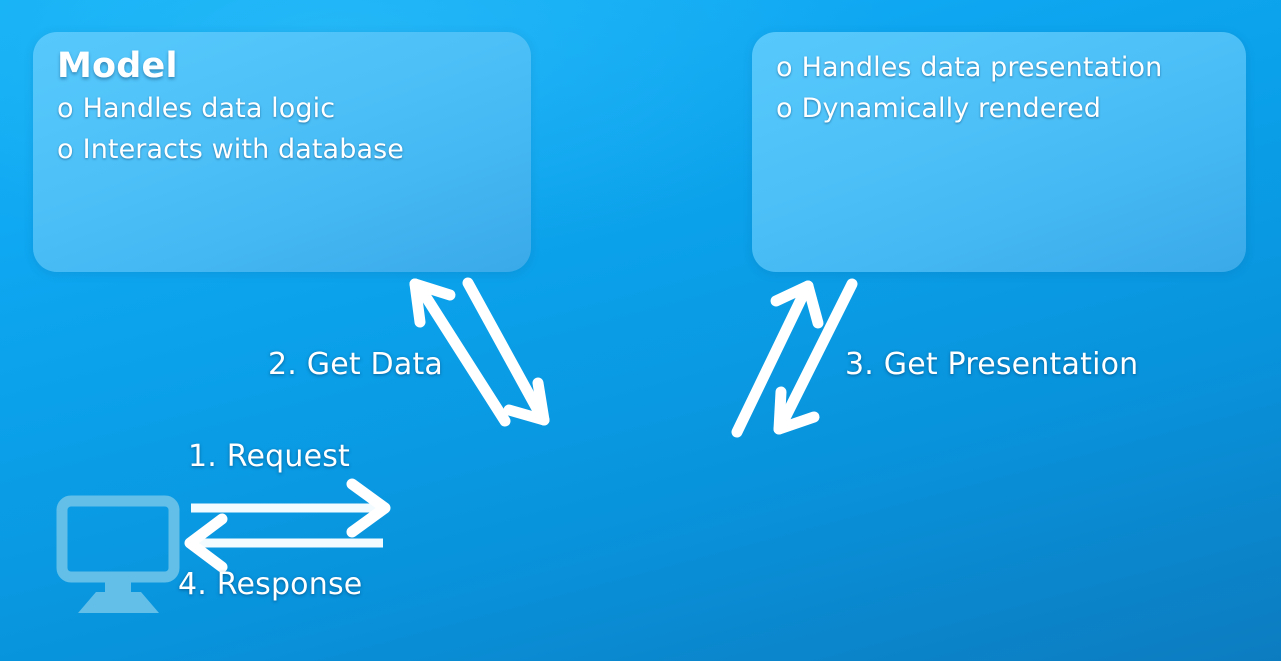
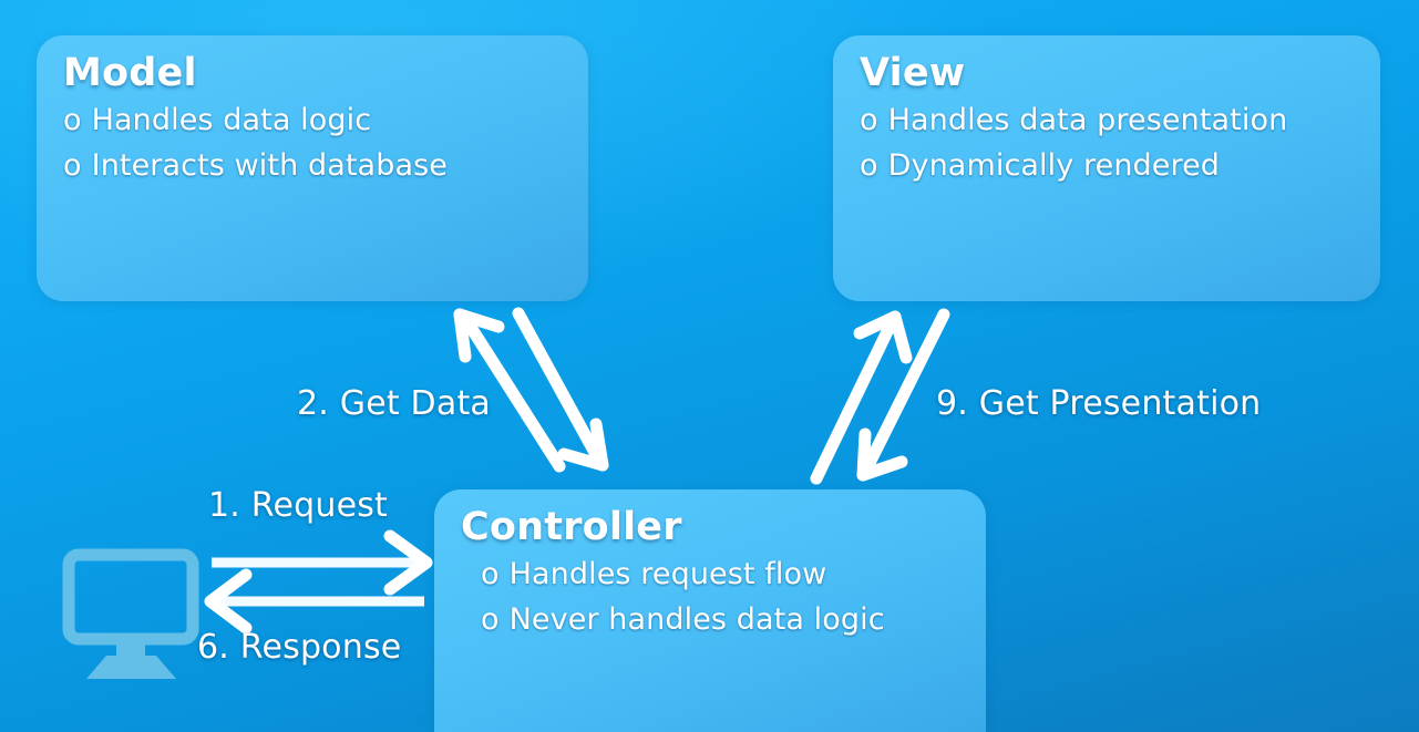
  Model
  o Handles data logic
  o Interacts with database
+ View
  o Handles data presentation
  o Dynamically rendered
+ Controller
+ o Handles request flow
+ o Never handles data logic
  2. Get Data
- 3. Get Presentation
+ 9. Get Presentation
  1. Request
- 4. Response
+ 6. Response
